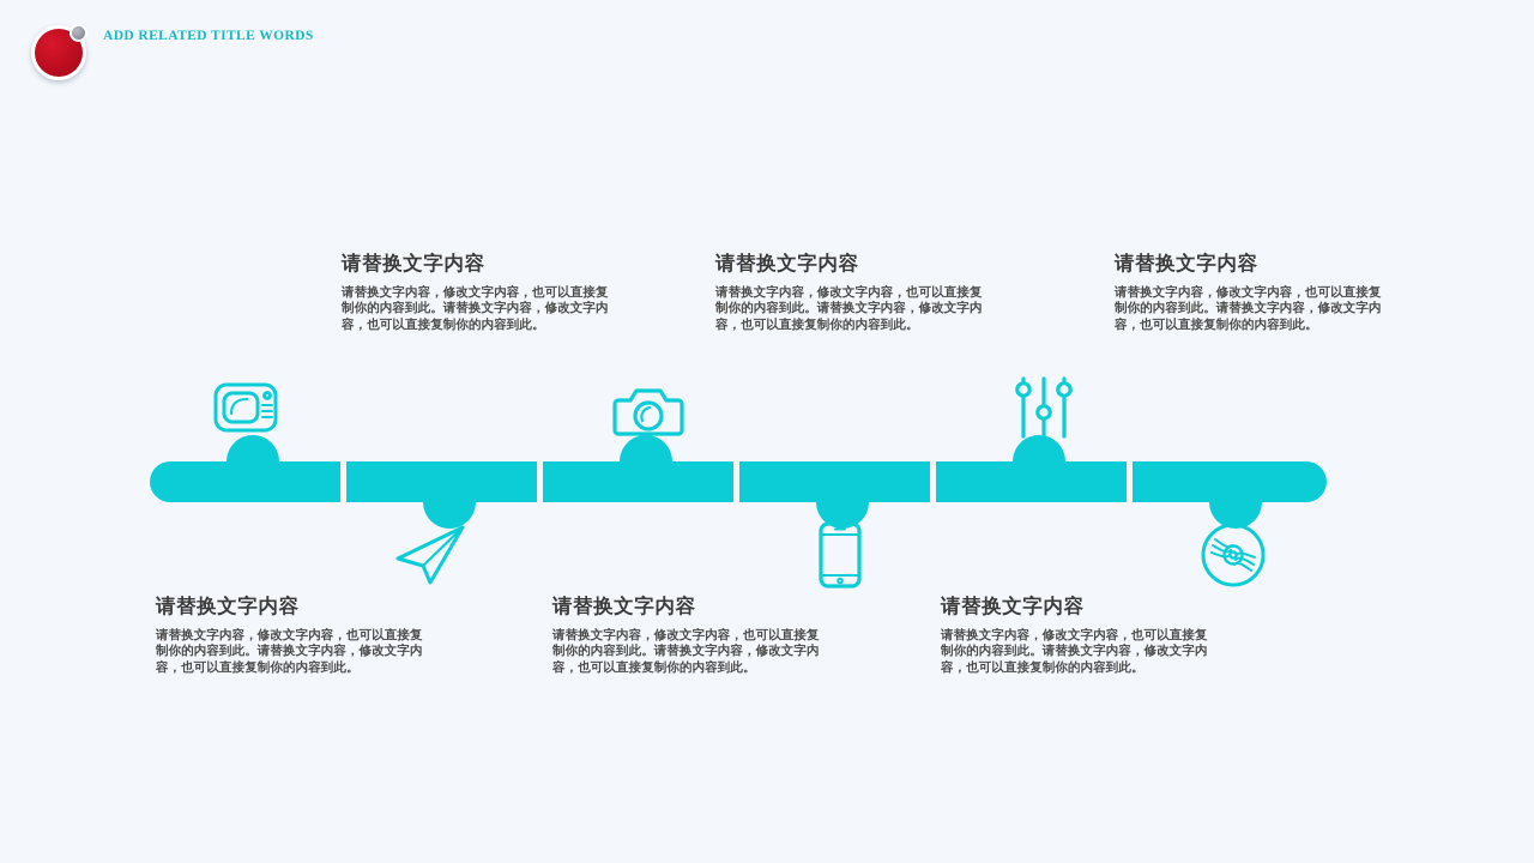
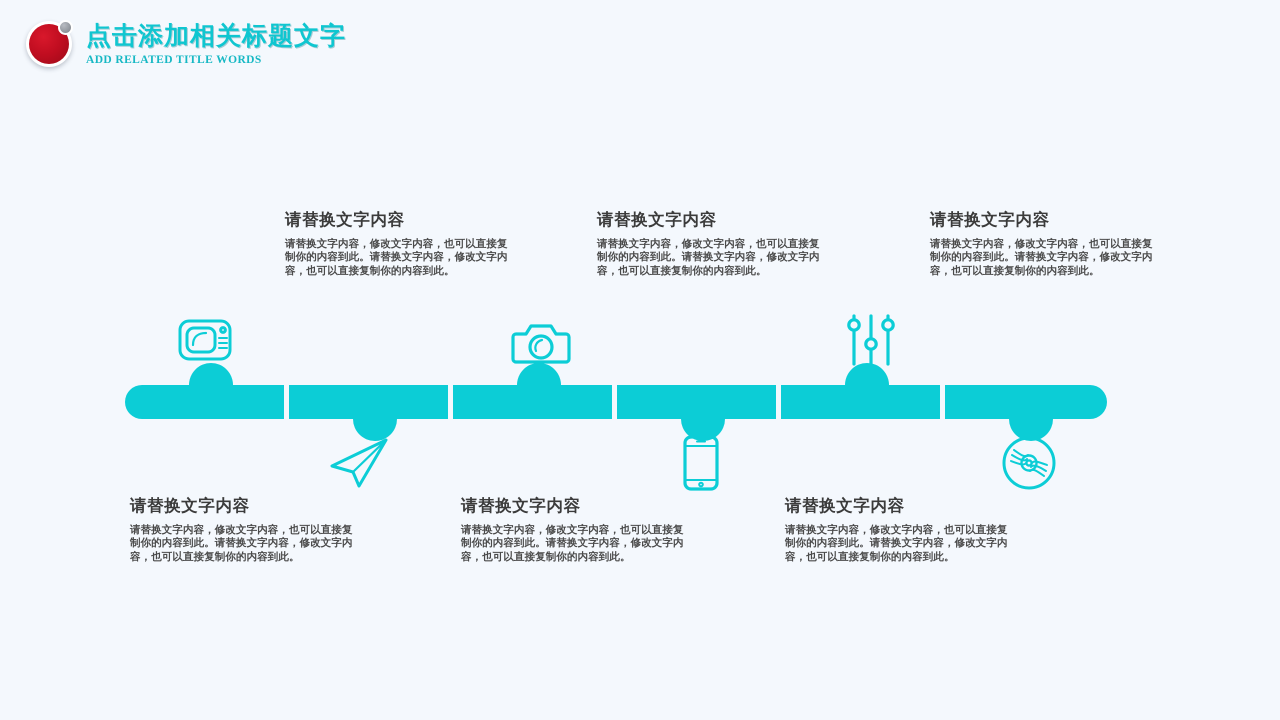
+ 点击添加相关标题文字
  ADD RELATED TITLE WORDS
  请替换文字内容
  请替换文字内容，修改文字内容，也可以直接复制你的内容到此。请替换文字内容，修改文字内容，也可以直接复制你的内容到此。
  请替换文字内容
  请替换文字内容，修改文字内容，也可以直接复制你的内容到此。请替换文字内容，修改文字内容，也可以直接复制你的内容到此。
  请替换文字内容
  请替换文字内容，修改文字内容，也可以直接复制你的内容到此。请替换文字内容，修改文字内容，也可以直接复制你的内容到此。
  请替换文字内容
  请替换文字内容，修改文字内容，也可以直接复制你的内容到此。请替换文字内容，修改文字内容，也可以直接复制你的内容到此。
  请替换文字内容
  请替换文字内容，修改文字内容，也可以直接复制你的内容到此。请替换文字内容，修改文字内容，也可以直接复制你的内容到此。
  请替换文字内容
  请替换文字内容，修改文字内容，也可以直接复制你的内容到此。请替换文字内容，修改文字内容，也可以直接复制你的内容到此。
